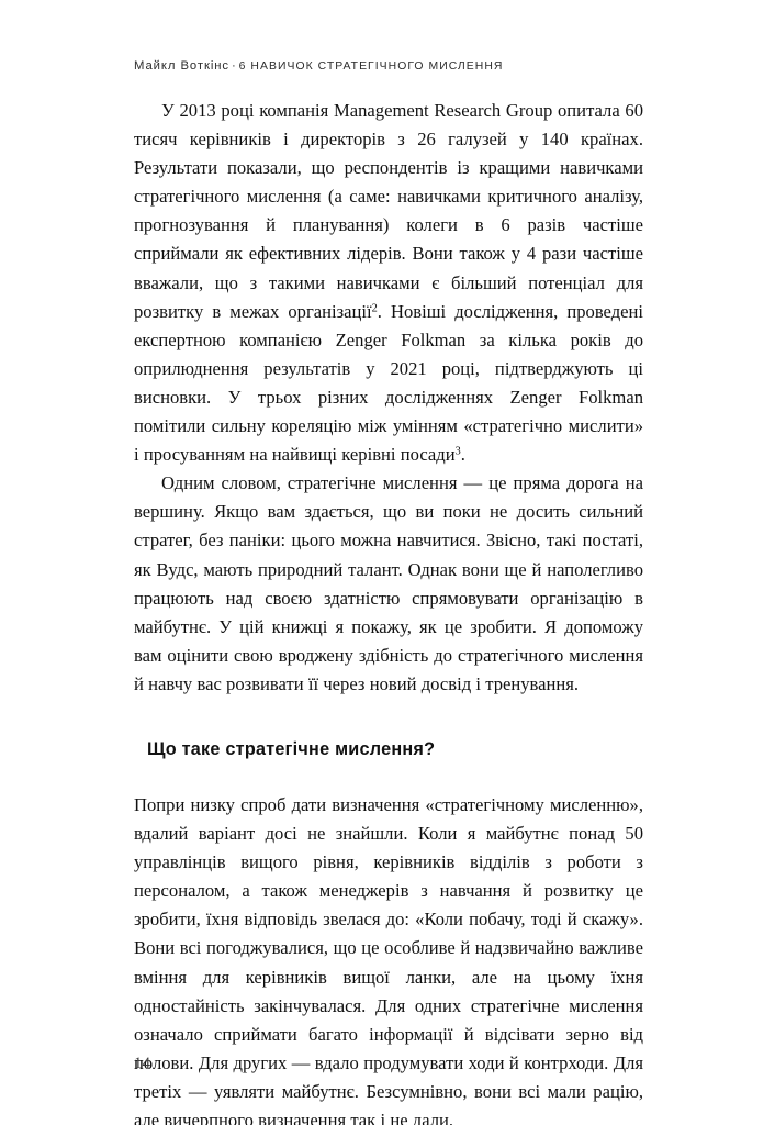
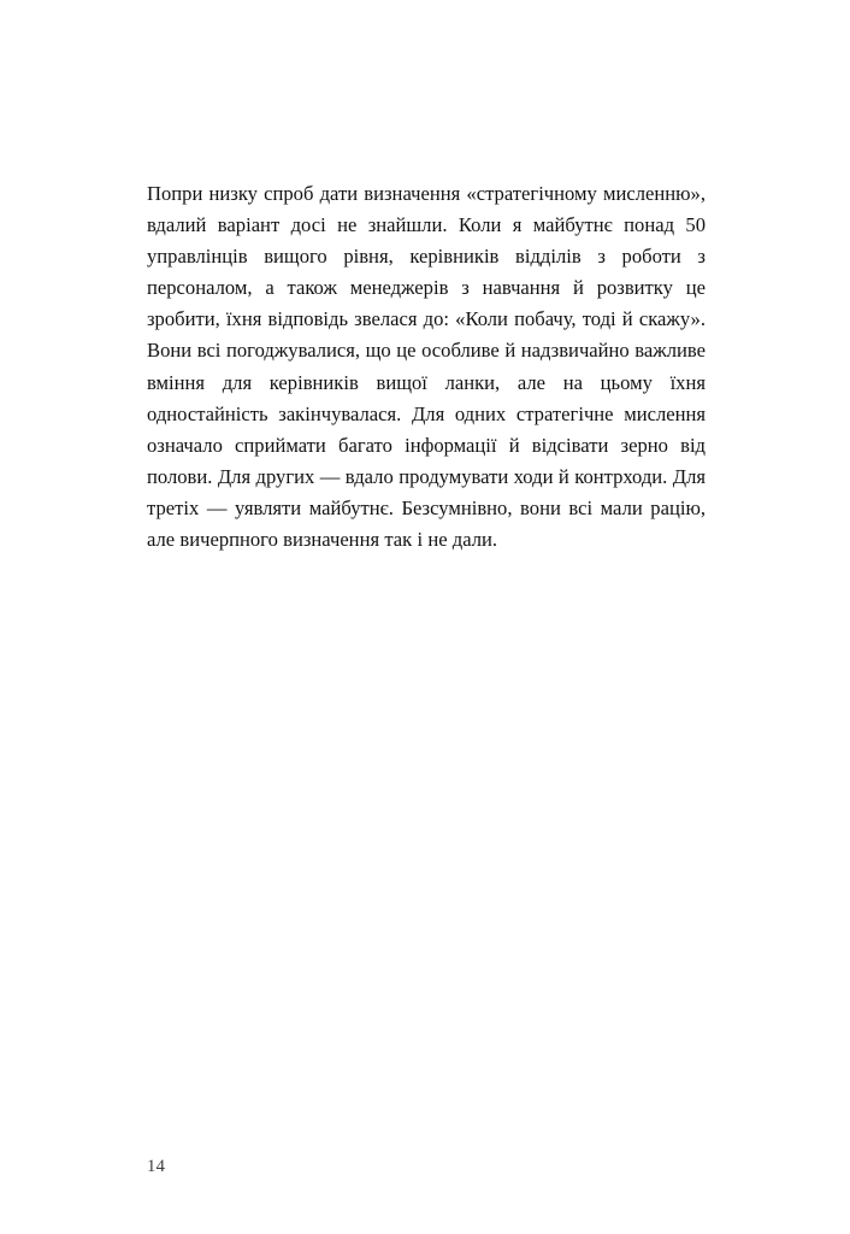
- Майкл Воткінс · 6 НАВИЧОК СТРАТЕГІЧНОГО МИСЛЕННЯ
- У 2013 році компанія Management Research Group опитала 60 тисяч керівників і директорів з 26 галузей у 140 країнах. Результати показали, що респондентів із кращими навичками стратегічного мислення (а саме: навичками критичного аналізу, прогнозування й планування) колеги в 6 разів частіше сприймали як ефективних лідерів. Вони також у 4 рази частіше вважали, що з такими навичками є більший потенціал для розвитку в межах організації2. Новіші дослідження, проведені експертною компанією Zenger Folkman за кілька років до оприлюднення результатів у 2021 році, підтверджують ці висновки. У трьох різних дослідженнях Zenger Folkman помітили сильну кореляцію між умінням «стратегічно мислити» і просуванням на найвищі керівні посади3.
- Одним словом, стратегічне мислення — це пряма дорога на вершину. Якщо вам здається, що ви поки не досить сильний стратег, без паніки: цього можна навчитися. Звісно, такі постаті, як Вудс, мають природний талант. Однак вони ще й наполегливо працюють над своєю здатністю спрямовувати організацію в майбутнє. У цій книжці я покажу, як це зробити. Я допоможу вам оцінити свою вроджену здібність до стратегічного мислення й навчу вас розвивати її через новий досвід і тренування.
- Що таке стратегічне мислення?
  Попри низку спроб дати визначення «стратегічному мисленню», вдалий варіант досі не знайшли. Коли я майбутнє понад 50 управлінців вищого рівня, керівників відділів з роботи з персоналом, а також менеджерів з навчання й розвитку це зробити, їхня відповідь звелася до: «Коли побачу, тоді й скажу». Вони всі погоджувалися, що це особливе й надзвичайно важливе вміння для керівників вищої ланки, але на цьому їхня одностайність закінчувалася. Для одних стратегічне мислення означало сприймати багато інформації й відсівати зерно від полови. Для других — вдало продумувати ходи й контрходи. Для третіх — уявляти майбутнє. Безсумнівно, вони всі мали рацію, але вичерпного визначення так і не дали.
  14
